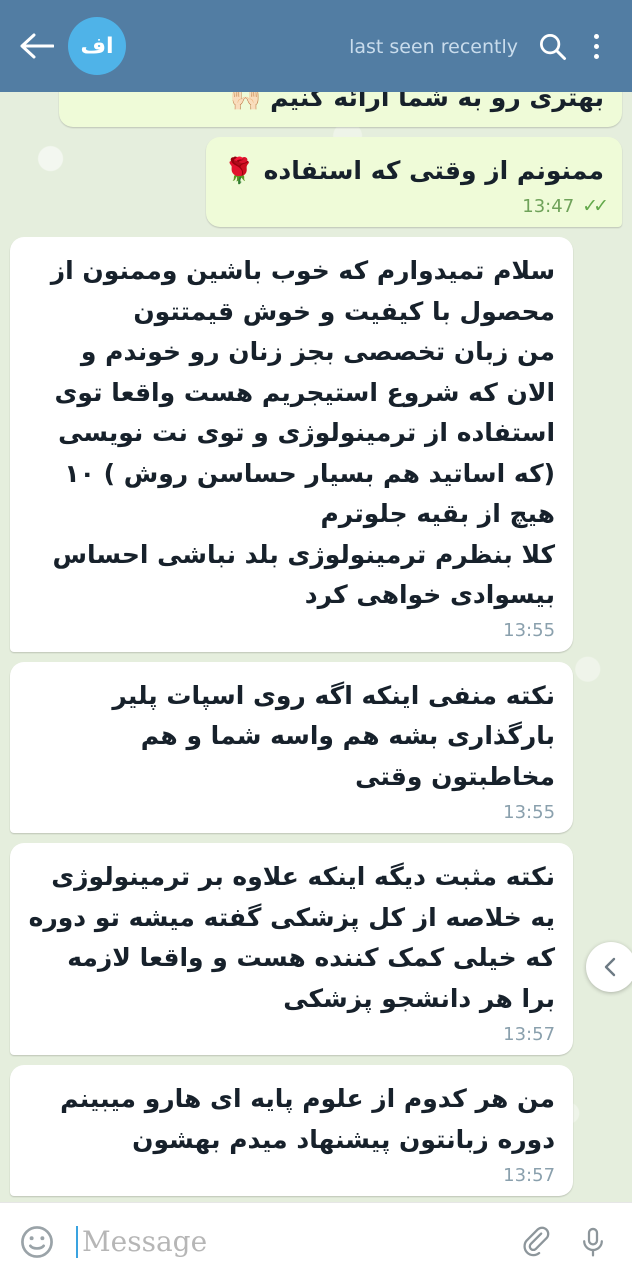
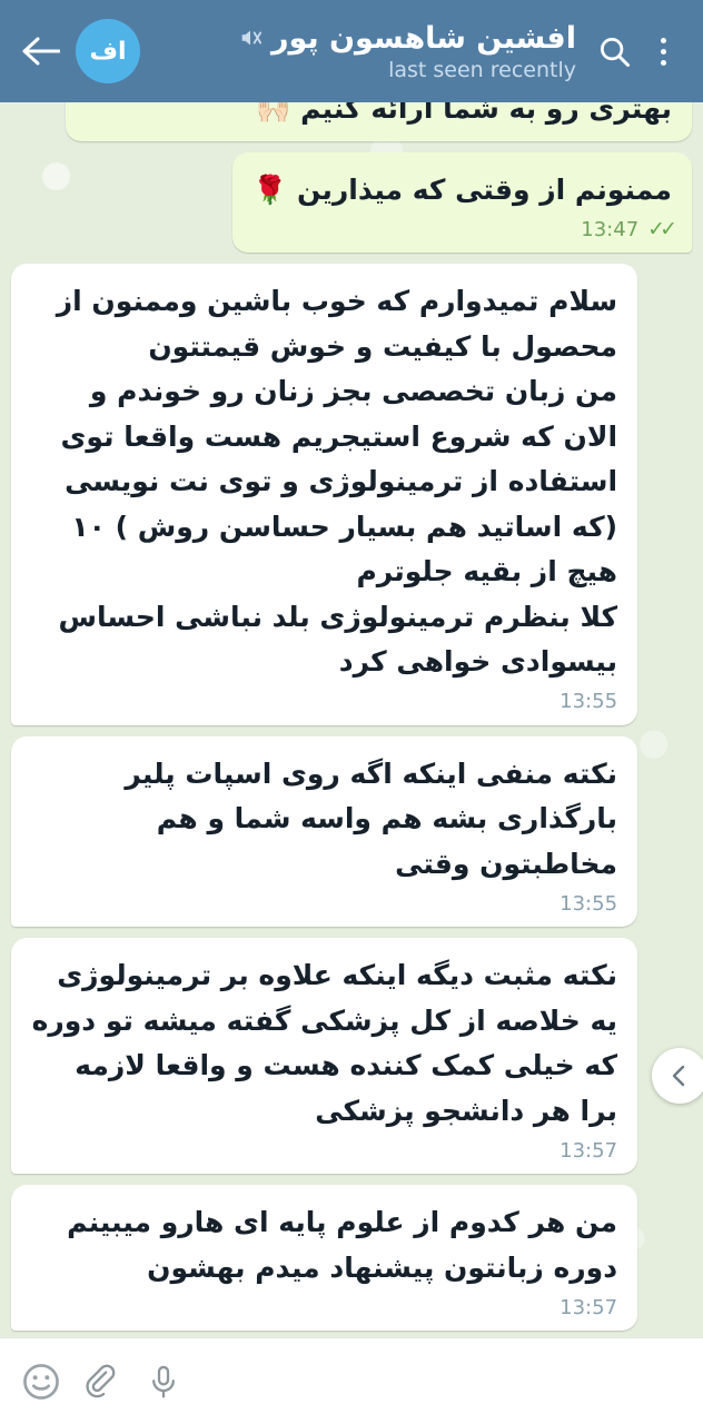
  اف
+ افشین شاهسون پور
  last seen recently
  بهتری رو به شما ارائه کنیم 🙌🏻
- ممنونم از وقتی که استفاده 🌹
+ ممنونم از وقتی که میذارین 🌹
  13:47
  ✓✓
  سلام تمیدوارم که خوب باشین وممنون از محصول با کیفیت و خوش قیمتتون
  من زبان تخصصی بجز زنان رو خوندم و الان که شروع استیجریم هست واقعا توی استفاده از ترمینولوژی و توی نت نویسی (که اساتید هم بسیار حساسن روش ) ۱۰ هیچ از بقیه جلوترم
  کلا بنظرم ترمینولوژی بلد نباشی احساس بیسوادی خواهی کرد
  13:55
  نکته منفی اینکه اگه روی اسپات پلیر بارگذاری بشه هم واسه شما و هم مخاطبتون وقتی
  13:55
  نکته مثبت دیگه اینکه علاوه بر ترمینولوژی یه خلاصه از کل پزشکی گفته میشه تو دوره که خیلی کمک کننده هست و واقعا لازمه برا هر دانشجو پزشکی
  13:57
  من هر کدوم از علوم پایه ای هارو میبینم دوره زبانتون پیشنهاد میدم بهشون
  13:57
- Message
